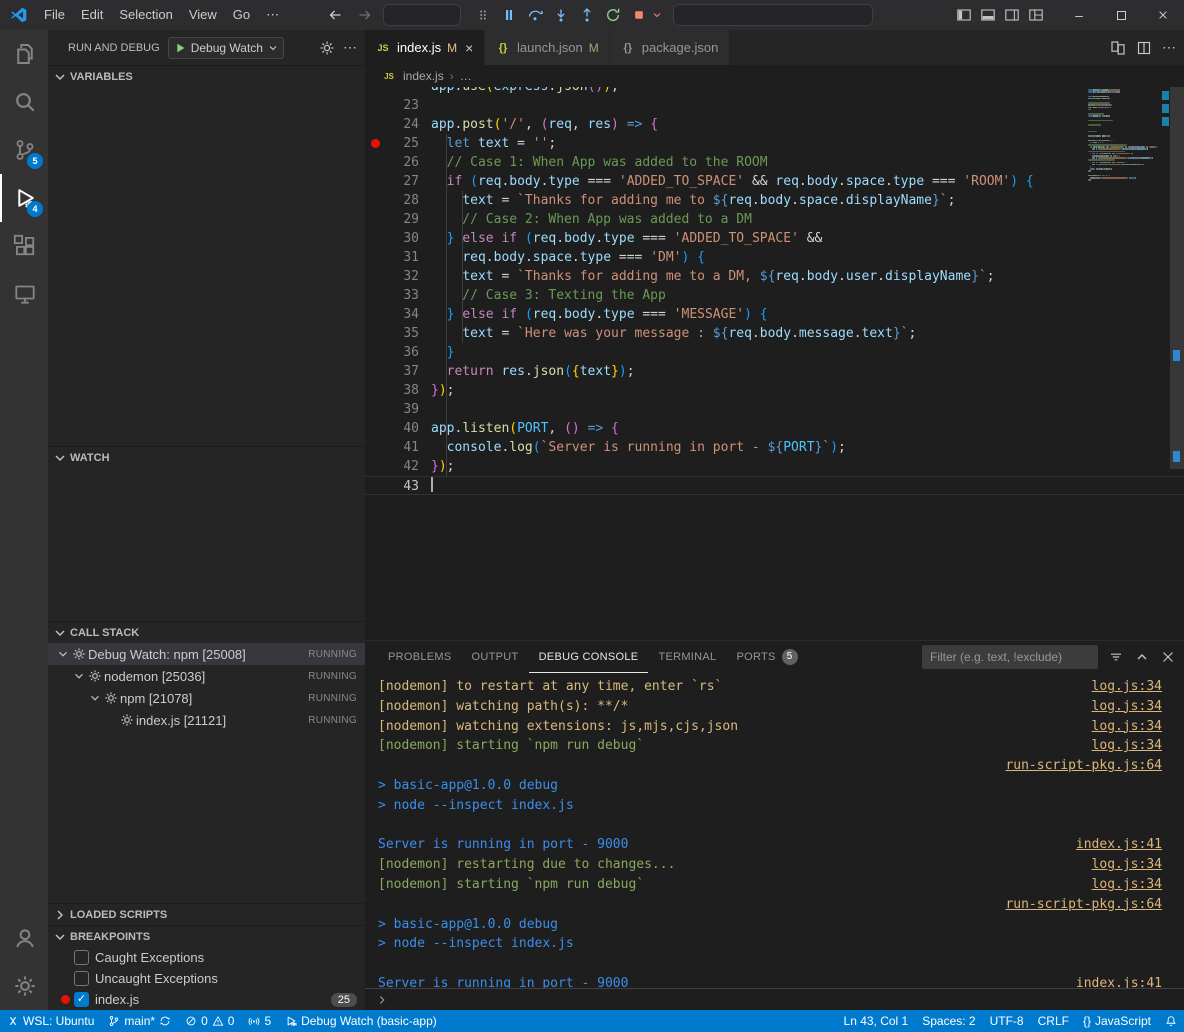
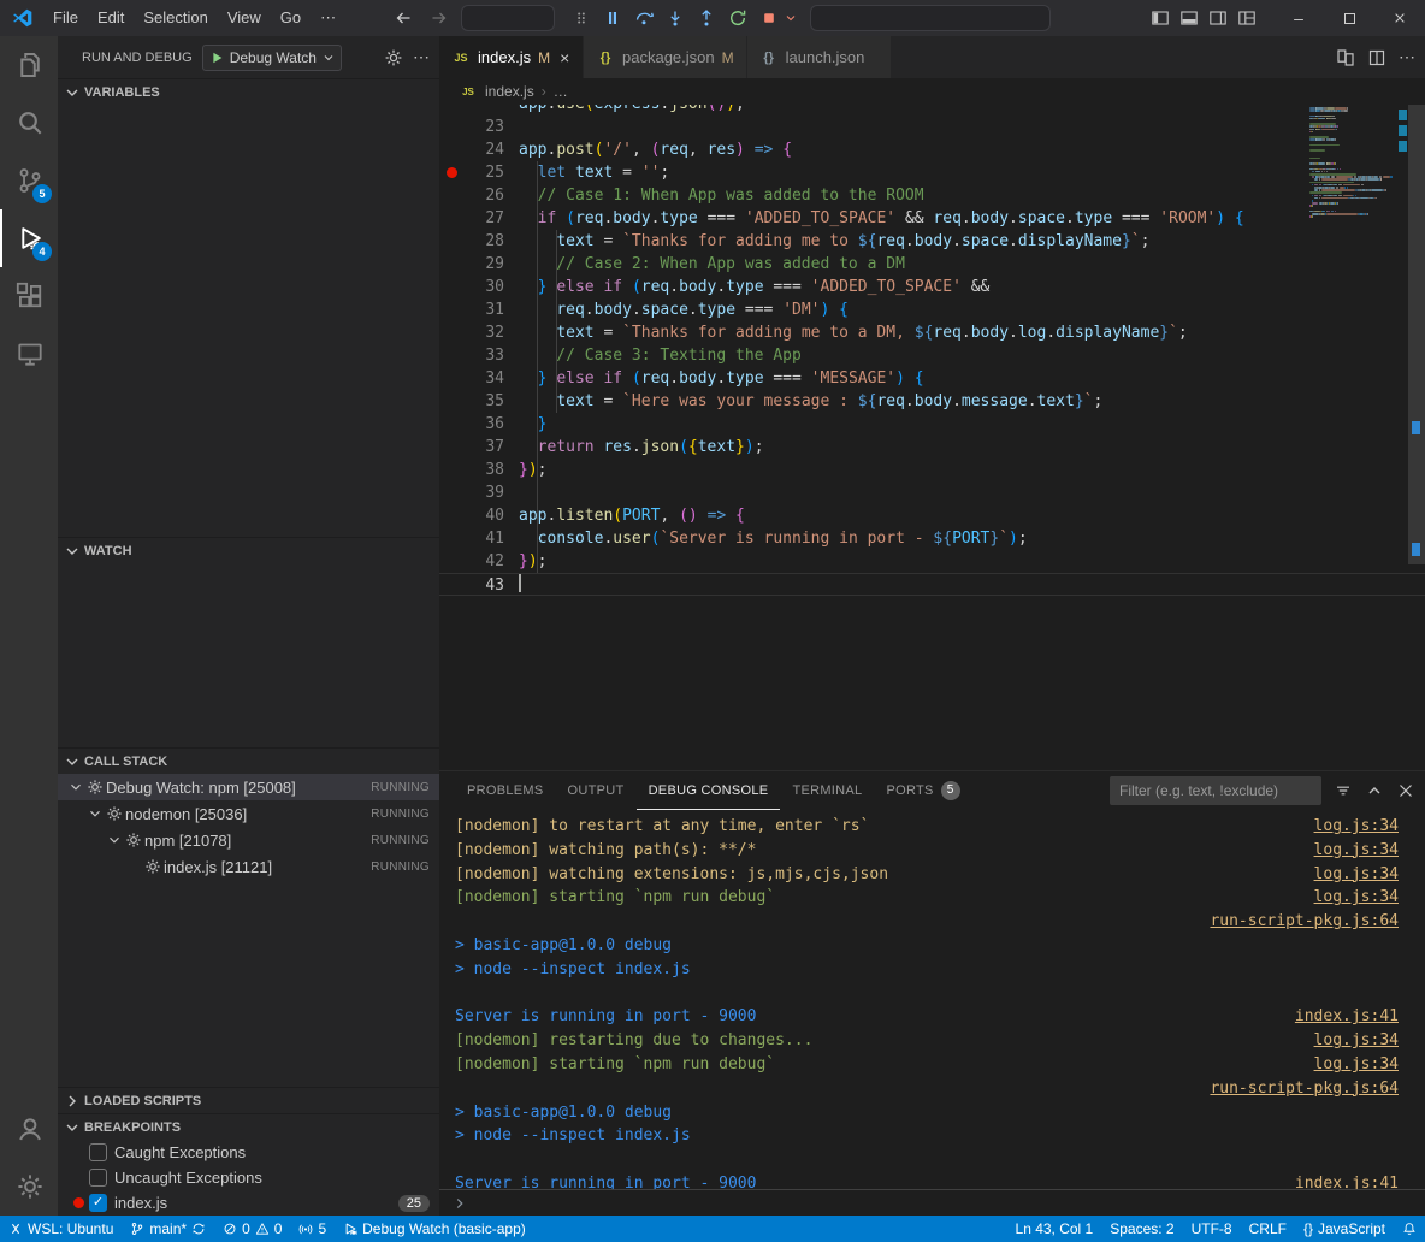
  File
  Edit
  Selection
  View
  Go
  ⋯
  –
  5
  4
  RUN AND DEBUG
  Debug Watch
  ⋯
  VARIABLES
  WATCH
  CALL STACK
  Debug Watch: npm [25008]
  RUNNING
  nodemon [25036]
  RUNNING
  npm [21078]
  RUNNING
  index.js [21121]
  RUNNING
  LOADED SCRIPTS
  BREAKPOINTS
  Caught Exceptions
  Uncaught Exceptions
  ✓
  index.js
  25
  JS
  index.js
  M
  ×
  {}
- launch.json
+ package.json
  M
  {}
- package.json
+ launch.json
  ⋯
  JS
  index.js
  ›
  …
  app.use(express.json());
  23
  24
  app.post('/', (req, res) => {
  25
  let text = '';
  26
  // Case 1: When App was added to the ROOM
  27
  if (req.body.type === 'ADDED_TO_SPACE' && req.body.space.type === 'ROOM') {
  28
  text = `Thanks for adding me to ${req.body.space.displayName}`;
  29
  // Case 2: When App was added to a DM
  30
  } else if (req.body.type === 'ADDED_TO_SPACE' &&
  31
  req.body.space.type === 'DM') {
  32
- text = `Thanks for adding me to a DM, ${req.body.user.displayName}`;
+ text = `Thanks for adding me to a DM, ${req.body.log.displayName}`;
  33
  // Case 3: Texting the App
  34
  } else if (req.body.type === 'MESSAGE') {
  35
  text = `Here was your message : ${req.body.message.text}`;
  36
  }
  37
  return res.json({text});
  38
  });
  39
  40
  app.listen(PORT, () => {
  41
- console.log(`Server is running in port - ${PORT}`);
+ console.user(`Server is running in port - ${PORT}`);
  42
  });
  43
  PROBLEMS
  OUTPUT
  DEBUG CONSOLE
  TERMINAL
  PORTS
  5
  Filter (e.g. text, !exclude)
  [nodemon] to restart at any time, enter `rs`
  log.js:34
  [nodemon] watching path(s): **/*
  log.js:34
  [nodemon] watching extensions: js,mjs,cjs,json
  log.js:34
  [nodemon] starting `npm run debug`
  log.js:34
  run-script-pkg.js:64
  > basic-app@1.0.0 debug
  > node --inspect index.js
  Server is running in port - 9000
  index.js:41
  [nodemon] restarting due to changes...
  log.js:34
  [nodemon] starting `npm run debug`
  log.js:34
  run-script-pkg.js:64
  > basic-app@1.0.0 debug
  > node --inspect index.js
  Server is running in port - 9000
  index.js:41
  WSL: Ubuntu
  main*
  0
  0
  5
  Debug Watch (basic-app)
  Ln 43, Col 1
  Spaces: 2
  UTF-8
  CRLF
  {}
  JavaScript
